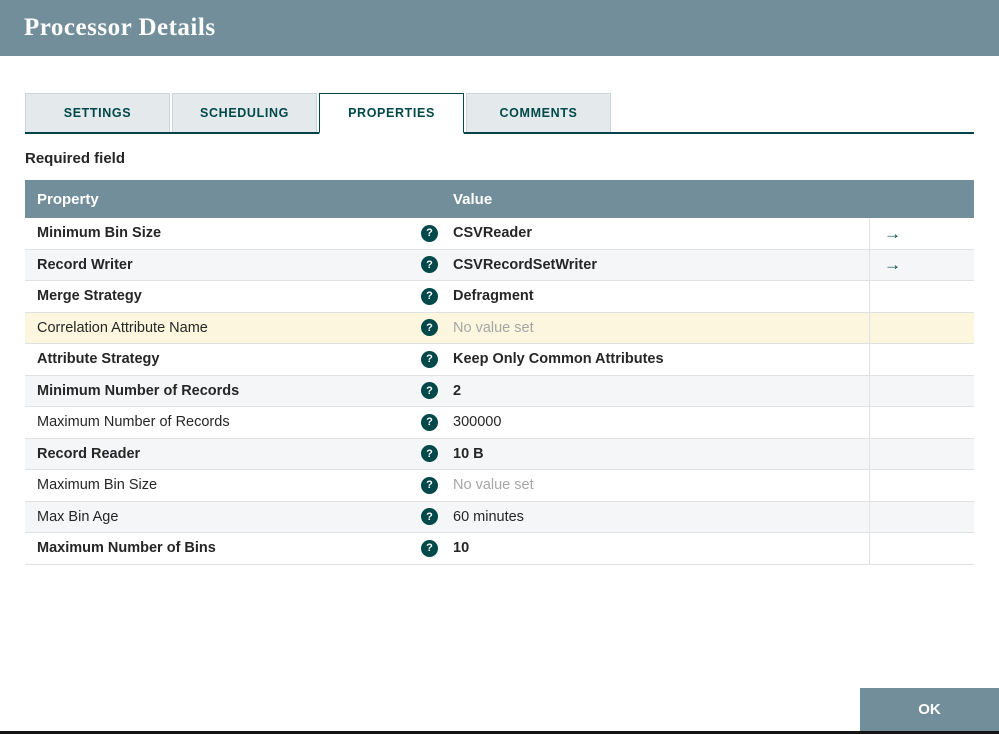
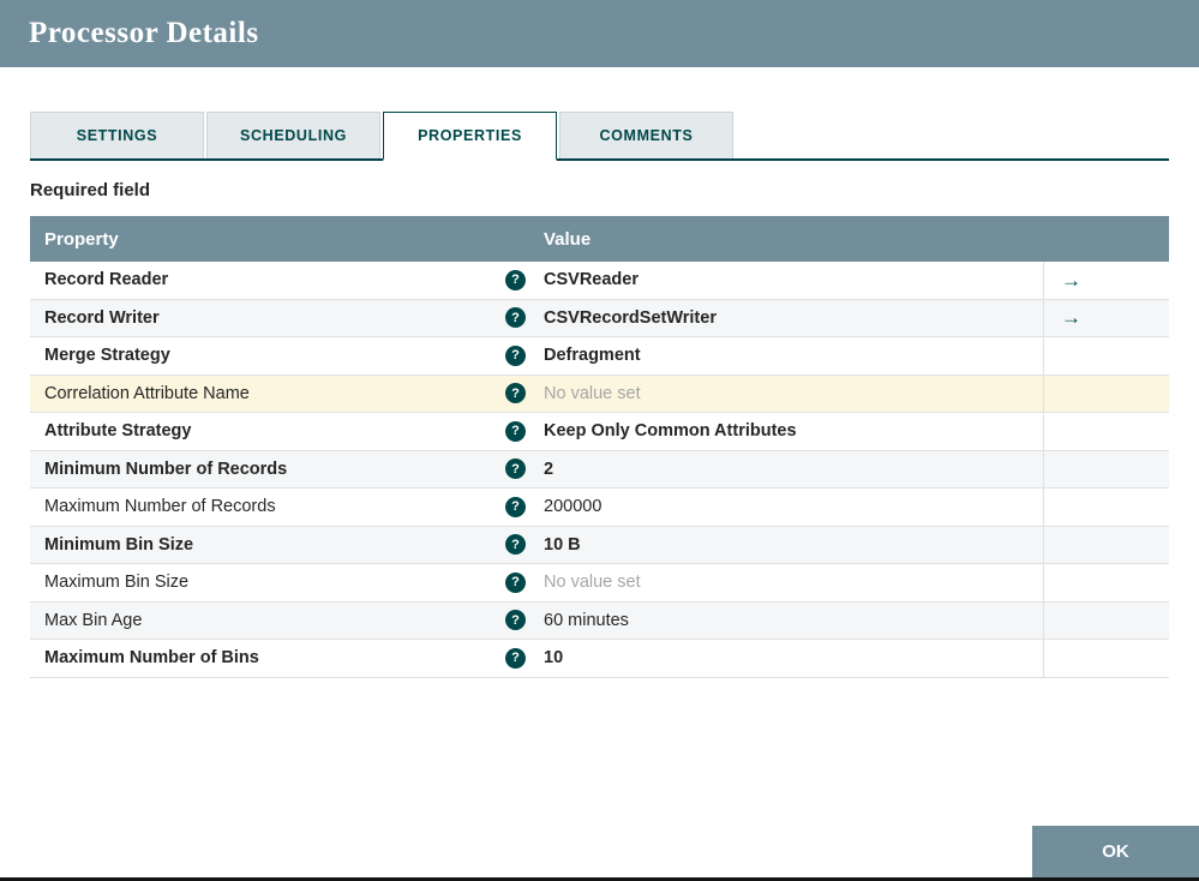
  Processor Details
  SETTINGS
  SCHEDULING
  PROPERTIES
  COMMENTS
  Required field
  Property
  Value
- Minimum Bin Size
+ Record Reader
  ?
  CSVReader
  →
  Record Writer
  ?
  CSVRecordSetWriter
  →
  Merge Strategy
  ?
  Defragment
  Correlation Attribute Name
  ?
  No value set
  Attribute Strategy
  ?
  Keep Only Common Attributes
  Minimum Number of Records
  ?
  2
  Maximum Number of Records
  ?
- 300000
+ 200000
- Record Reader
+ Minimum Bin Size
  ?
  10 B
  Maximum Bin Size
  ?
  No value set
  Max Bin Age
  ?
  60 minutes
  Maximum Number of Bins
  ?
  10
  OK
